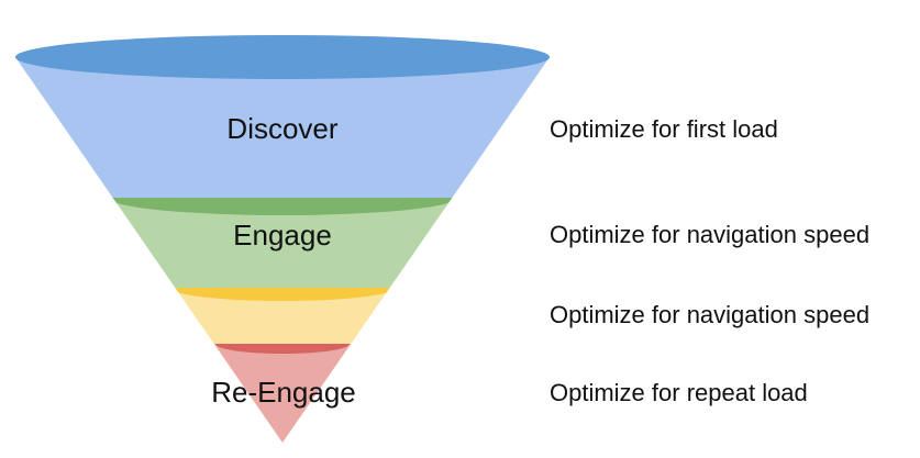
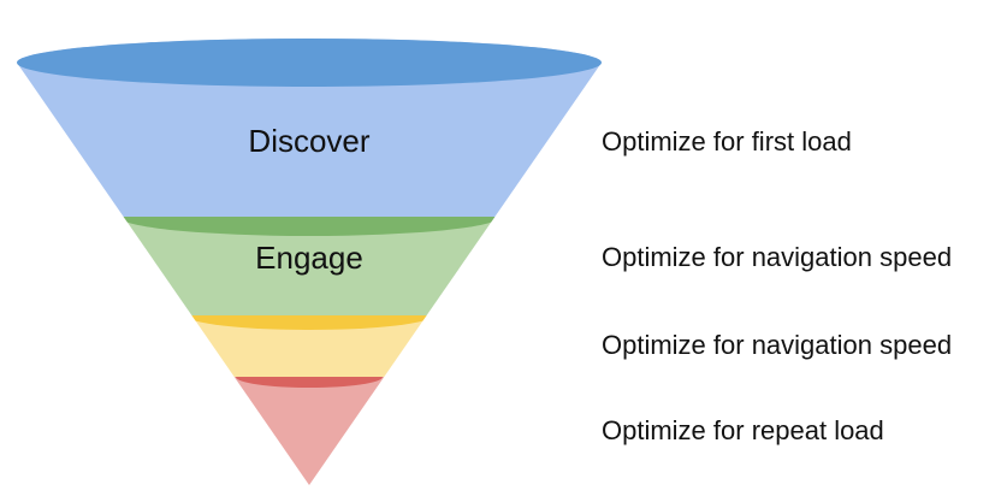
  Discover
  Engage
- Re-Engage
  Optimize for first load
  Optimize for navigation speed
  Optimize for navigation speed
  Optimize for repeat load
